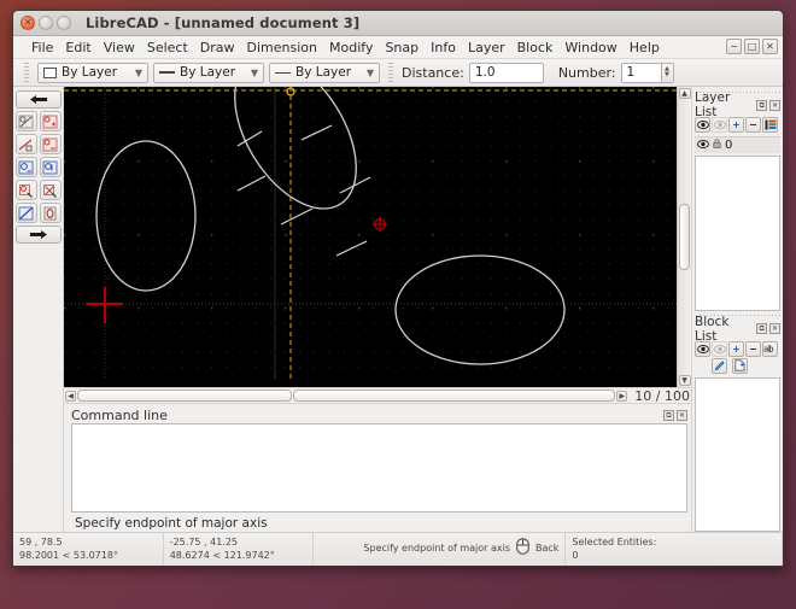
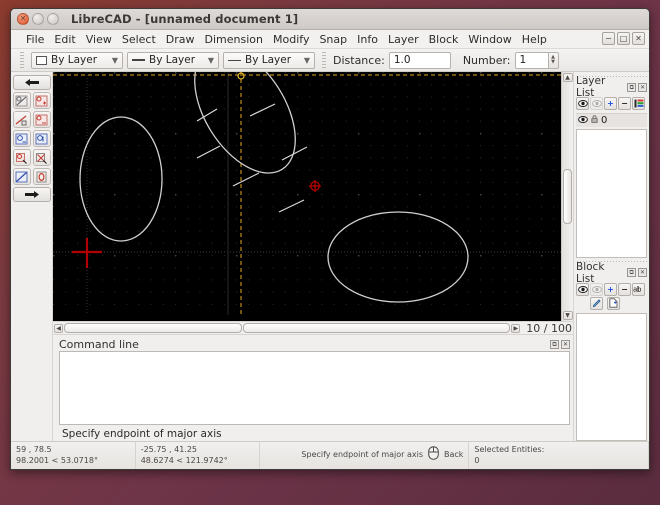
  ✕
- LibreCAD - [unnamed document 3]
+ LibreCAD - [unnamed document 1]
  File
  Edit
  View
  Select
  Draw
  Dimension
  Modify
  Snap
  Info
  Layer
  Block
  Window
  Help
  −
  □
  ✕
  By Layer
  ▼
  By Layer
  ▼
  By Layer
  ▼
  Distance:
  1.0
  Number:
  1
  10 / 100
  Command line
  Specify endpoint of major axis
  Layer List
  +
  −
  0
  Block List
  +
  −
  ab
  59 , 78.5
  98.2001 < 53.0718°
  -25.75 , 41.25
  48.6274 < 121.9742°
  Specify endpoint of major axis
  Back
  Selected Entities:
  0
